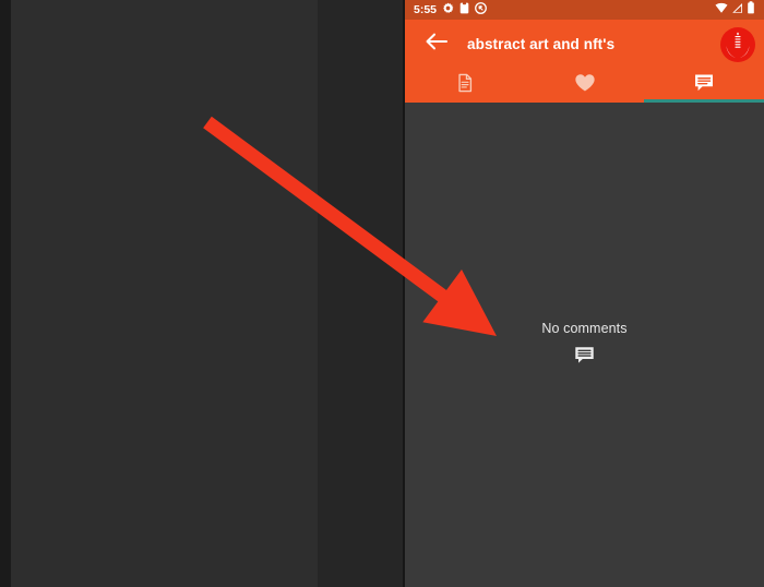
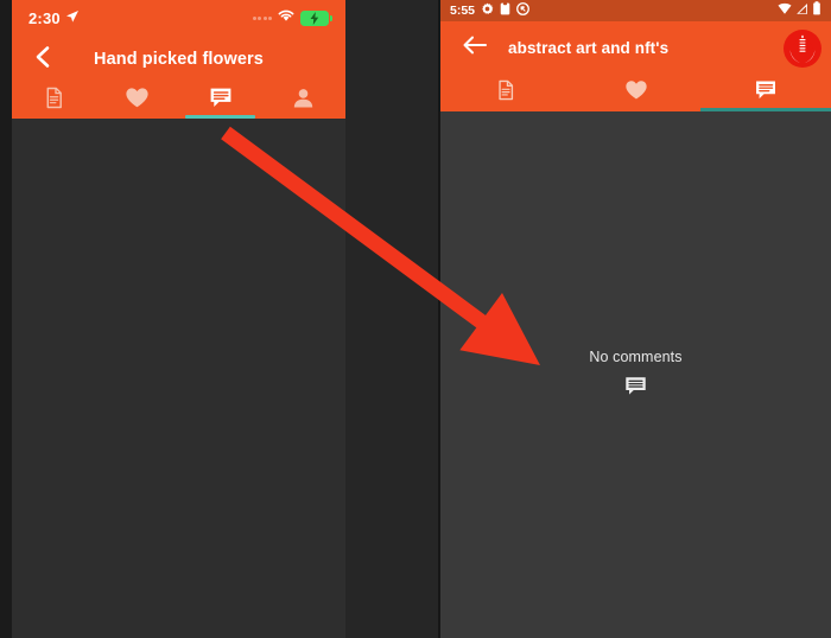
+ 2:30
+ Hand picked flowers
  5:55
  abstract art and nft's
  No comments
